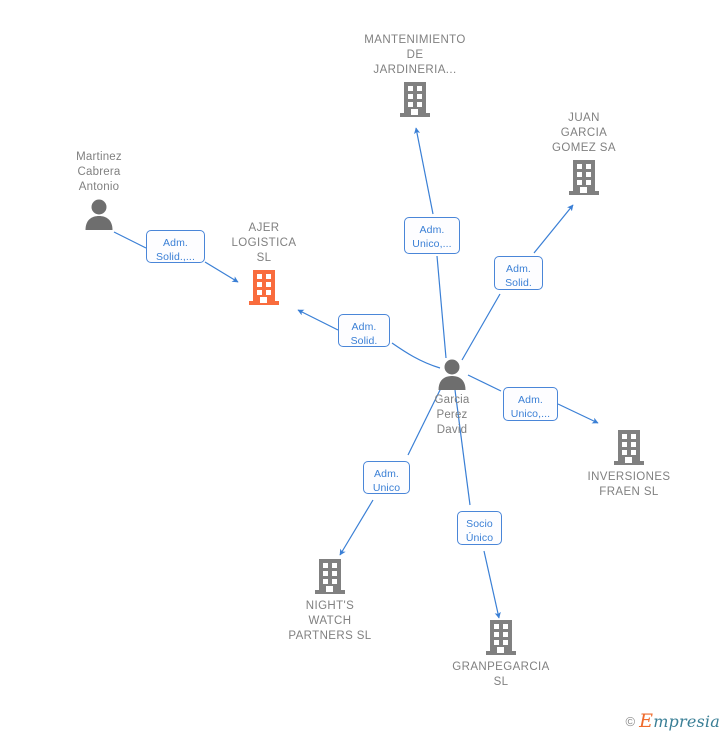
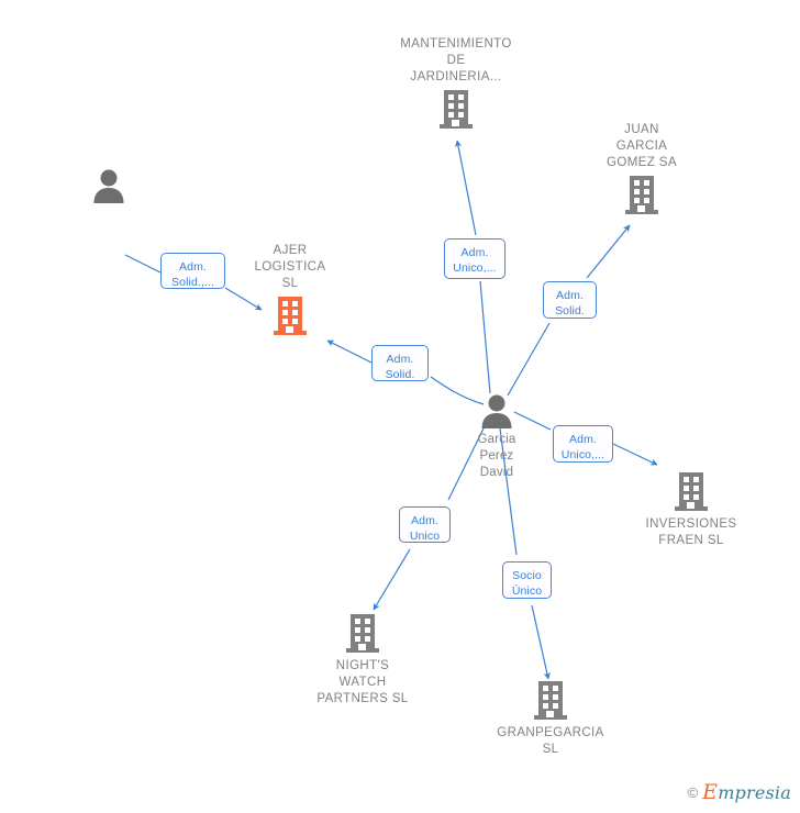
  MANTENIMIENTO
  DE
  JARDINERIA...
  JUAN
  GARCIA
  GOMEZ SA
- Martinez
- Cabrera
- Antonio
  AJER
  LOGISTICA
  SL
  Garcia
  Perez
  David
  INVERSIONES
  FRAEN SL
  NIGHT'S
  WATCH
  PARTNERS SL
  GRANPEGARCIA
  SL
  Adm.
  Solid.,...
  Adm.
  Solid.
  Adm.
  Unico,...
  Adm.
  Solid.
  Adm.
  Unico,...
  Adm.
  Unico
  Socio
  Único
  ©
  Empresia
